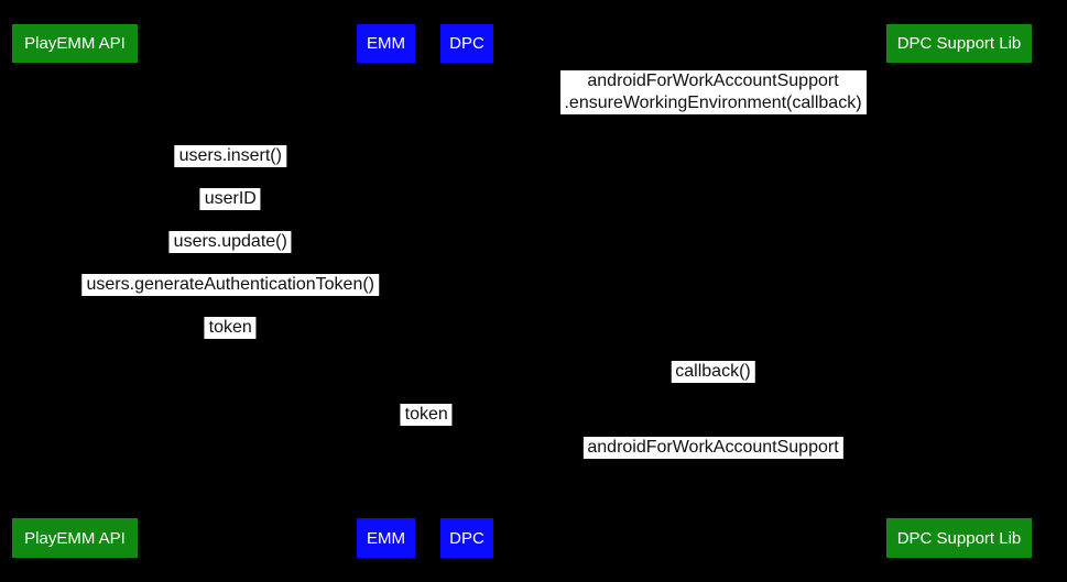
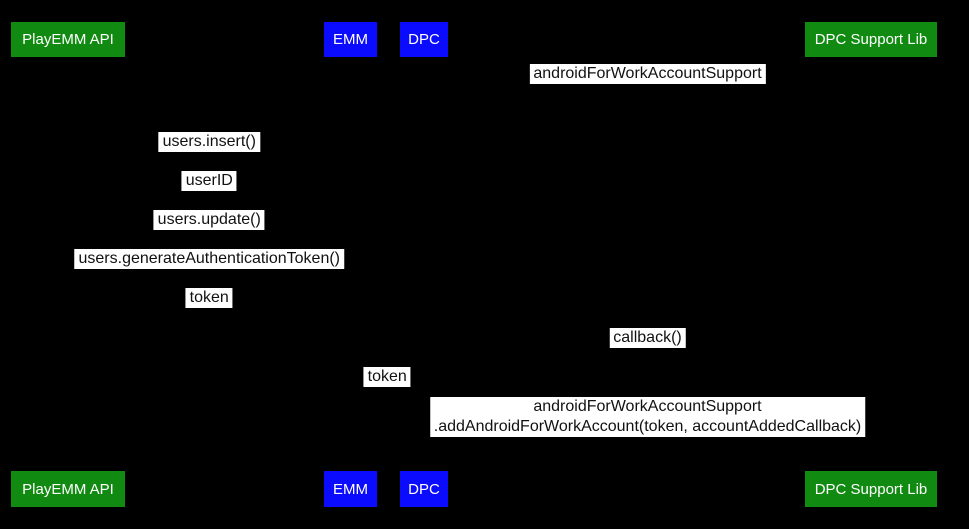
  PlayEMM API
  EMM
  DPC
  DPC Support Lib
  androidForWorkAccountSupport
- .ensureWorkingEnvironment(callback)
  users.insert()
  userID
  users.update()
  users.generateAuthenticationToken()
  token
  callback()
  token
  androidForWorkAccountSupport
+ .addAndroidForWorkAccount(token, accountAddedCallback)
  PlayEMM API
  EMM
  DPC
  DPC Support Lib
